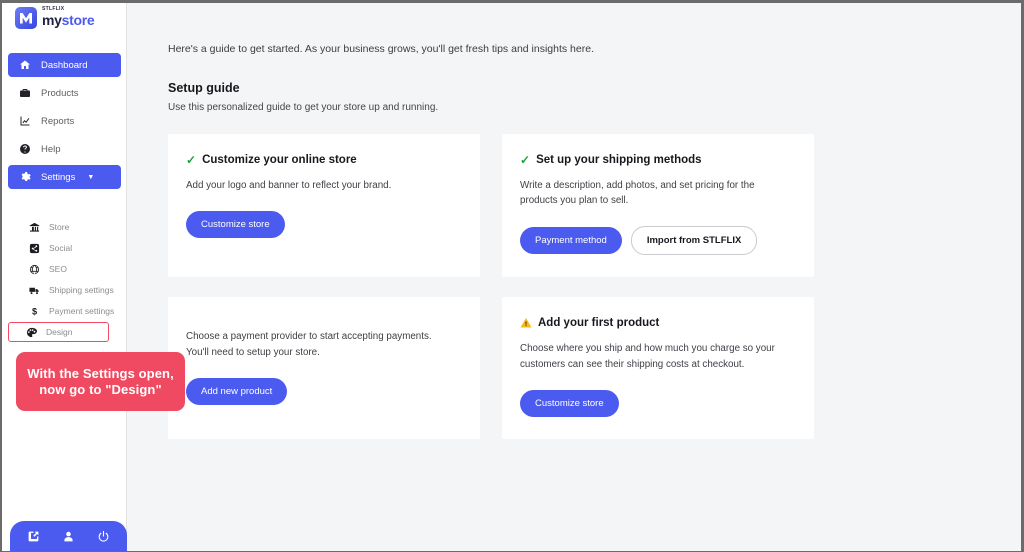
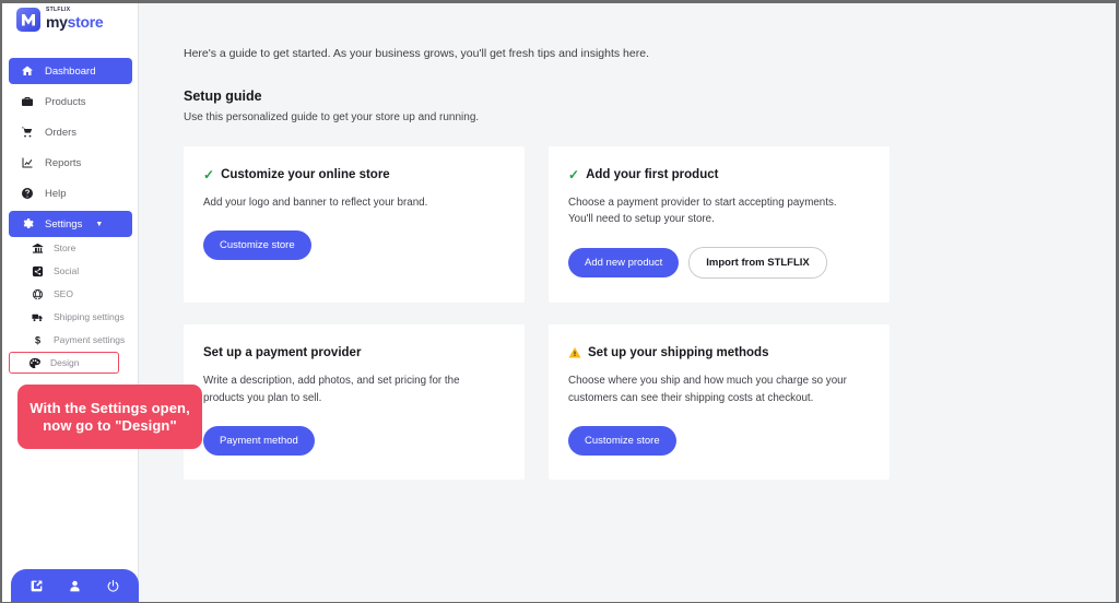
  mystore
  Dashboard
  Products
+ Orders
  Reports
  Help
  Settings
  Store
  Social
  SEO
  Shipping settings
  $
  Payment settings
  Design
  With the Settings open, now go to "Design"
  Here's a guide to get started. As your business grows, you'll get fresh tips and insights here.
  Setup guide
  Use this personalized guide to get your store up and running.
  ✓
  Customize your online store
  Add your logo and banner to reflect your brand.
  Customize store
  ✓
- Set up your shipping methods
+ Add your first product
- Write a description, add photos, and set pricing for the products you plan to sell.
+ Choose a payment provider to start accepting payments. You'll need to setup your store.
- Payment method
+ Add new product
  Import from STLFLIX
+ Set up a payment provider
- Choose a payment provider to start accepting payments. You'll need to setup your store.
+ Write a description, add photos, and set pricing for the products you plan to sell.
- Add new product
+ Payment method
- Add your first product
+ Set up your shipping methods
  Choose where you ship and how much you charge so your customers can see their shipping costs at checkout.
  Customize store
